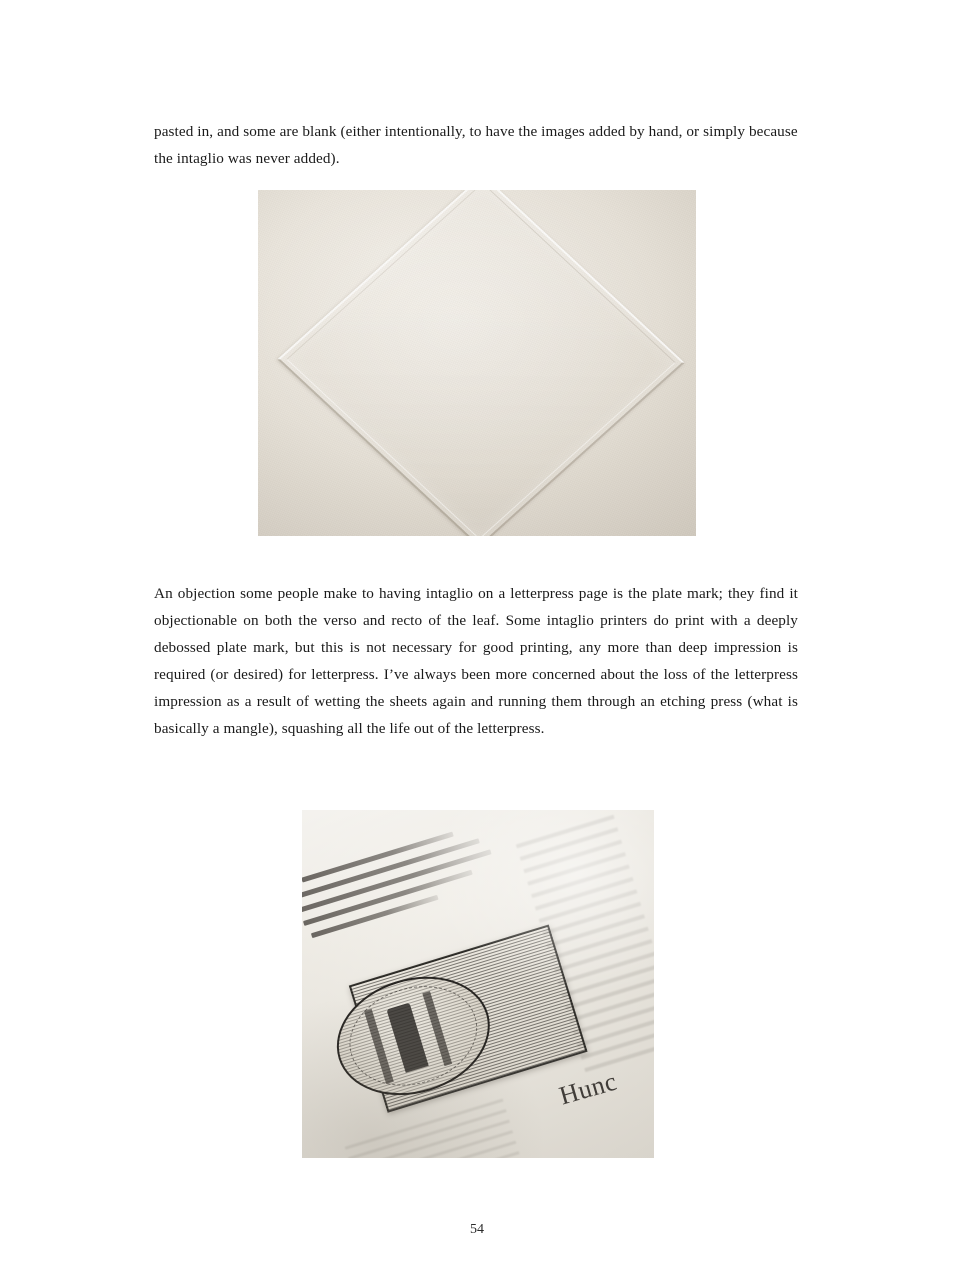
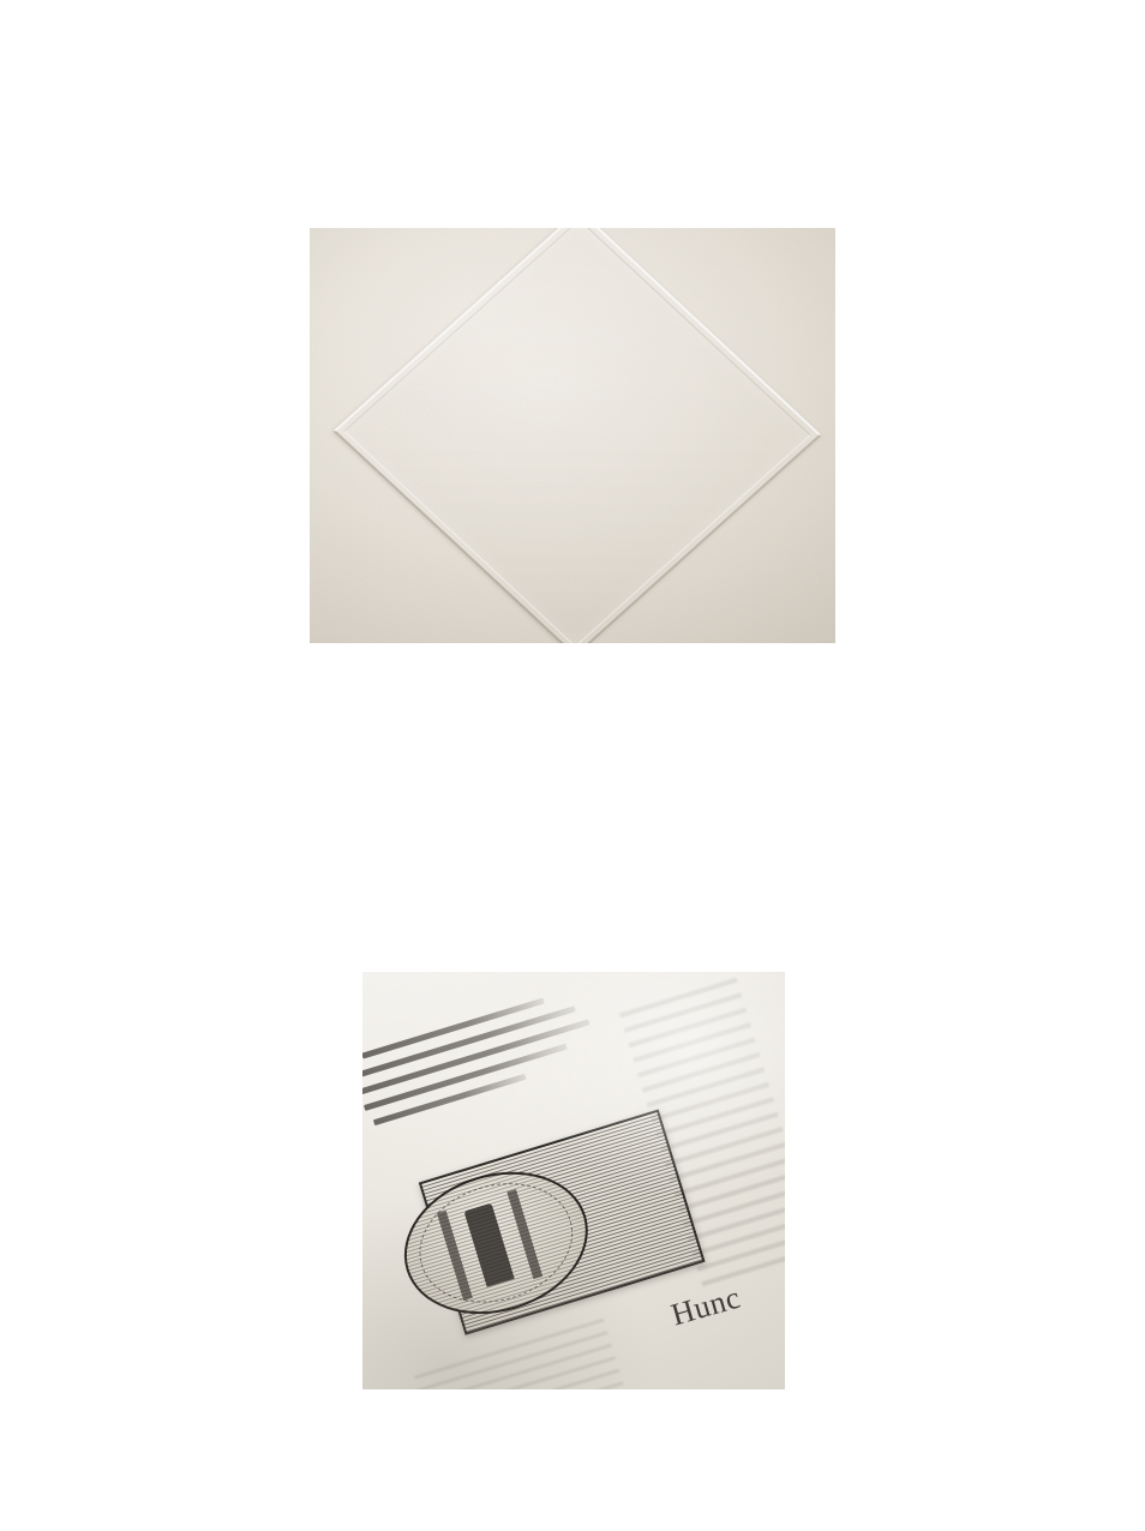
- pasted in, and some are blank (either intentionally, to have the images added by hand, or simply because the intaglio was never added).
- An objection some people make to having intaglio on a letterpress page is the plate mark; they find it objectionable on both the verso and recto of the leaf. Some intaglio printers do print with a deeply debossed plate mark, but this is not necessary for good printing, any more than deep impression is required (or desired) for letterpress. I’ve always been more concerned about the loss of the letterpress impression as a result of wetting the sheets again and running them through an etching press (what is basically a mangle), squashing all the life out of the letterpress.
- 54
